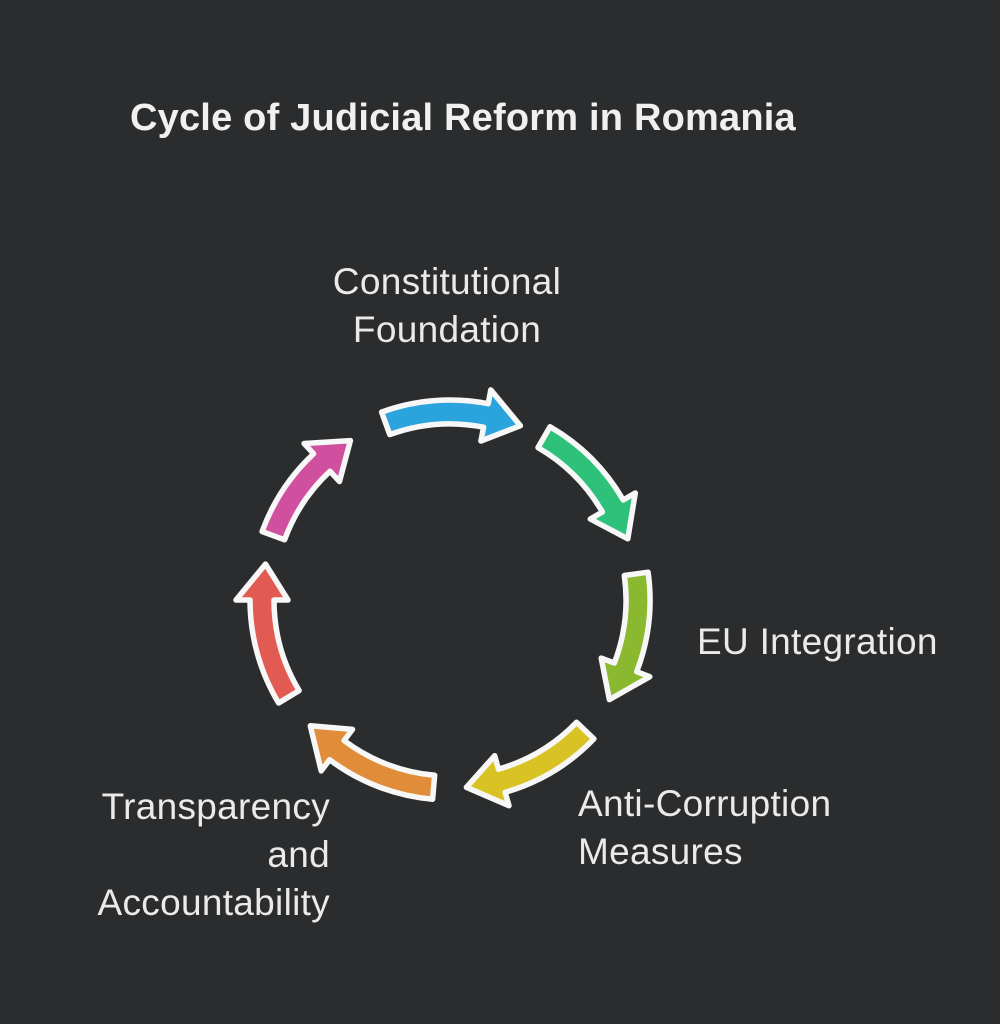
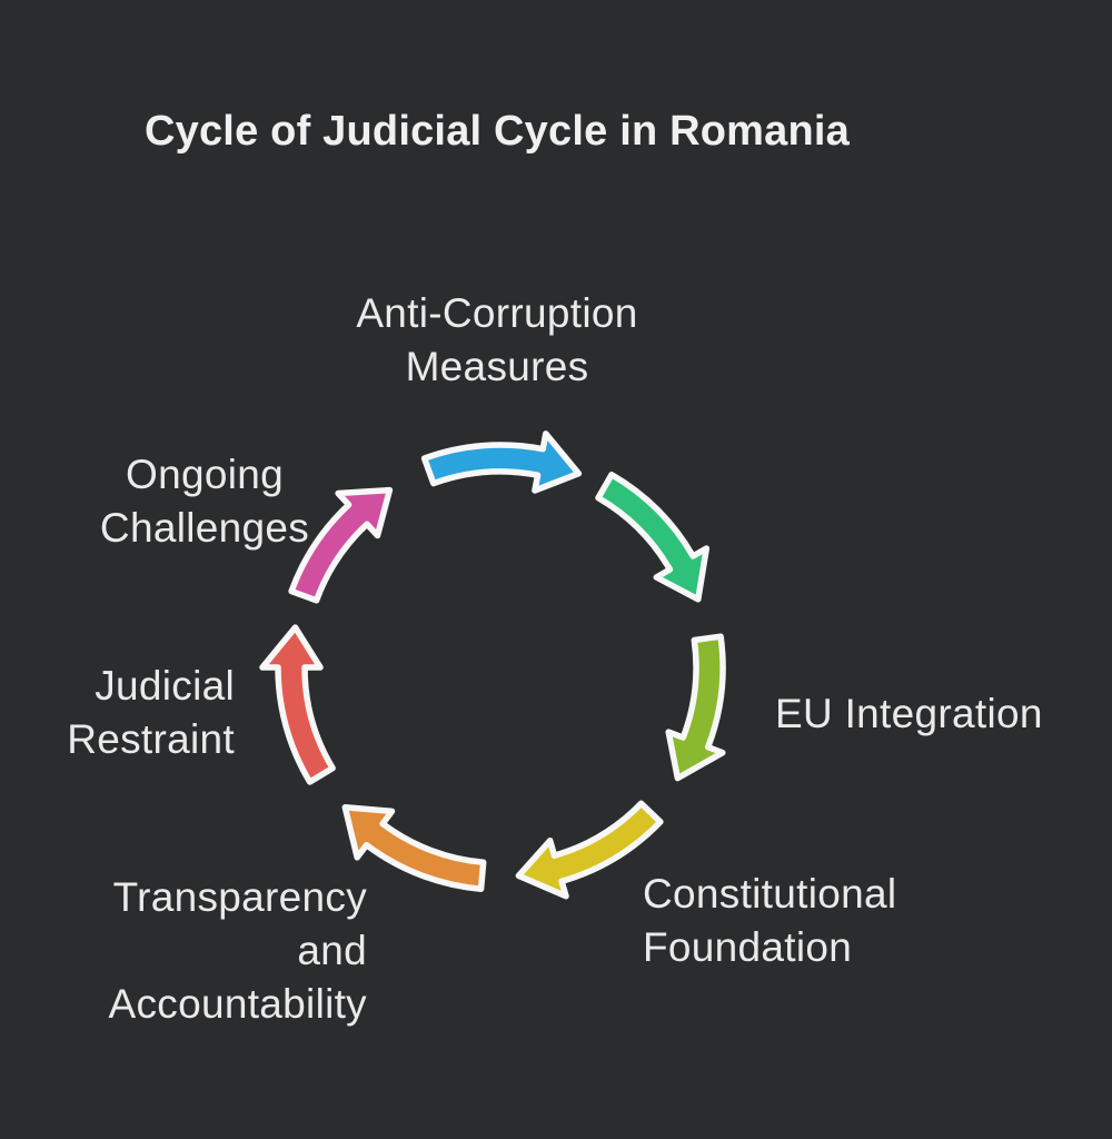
- Cycle of Judicial Reform in Romania
+ Cycle of Judicial Cycle in Romania
- Constitutional Foundation
+ Anti-Corruption Measures
  EU Integration
- Anti-Corruption Measures
+ Constitutional Foundation
  Transparency and Accountability
+ Judicial Restraint
+ Ongoing Challenges
